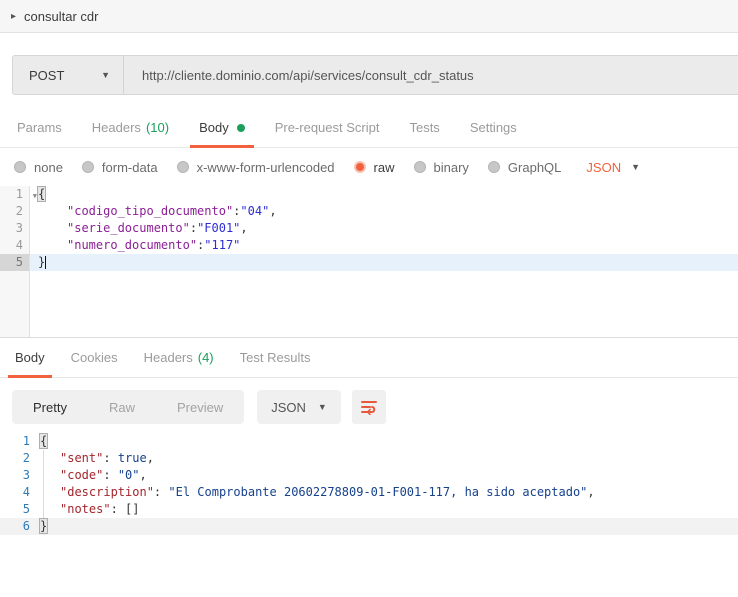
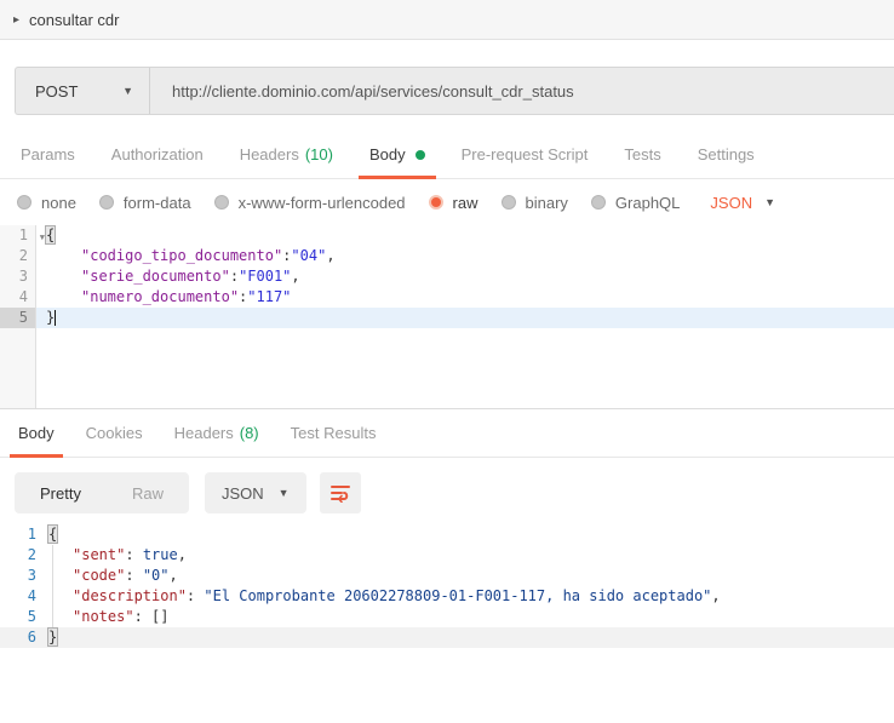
  ▸
  consultar cdr
  POST
  ▼
  http://cliente.dominio.com/api/services/consult_cdr_status
  Params
+ Authorization
  Headers
  (10)
  Body
  Pre-request Script
  Tests
  Settings
  none
  form-data
  x-www-form-urlencoded
  raw
  binary
  GraphQL
  JSON
  ▼
  1
  ▼
  2
  3
  4
  5
  {
  "codigo_tipo_documento":"04",
  "serie_documento":"F001",
  "numero_documento":"117"
  }
  Body
  Cookies
  Headers
- (4)
+ (8)
  Test Results
  Pretty
  Raw
- Preview
  JSON
  ▼
  1
  {
  2
  "sent": true,
  3
  "code": "0",
  4
  "description": "El Comprobante 20602278809-01-F001-117, ha sido aceptado",
  5
  "notes": []
  6
  }
